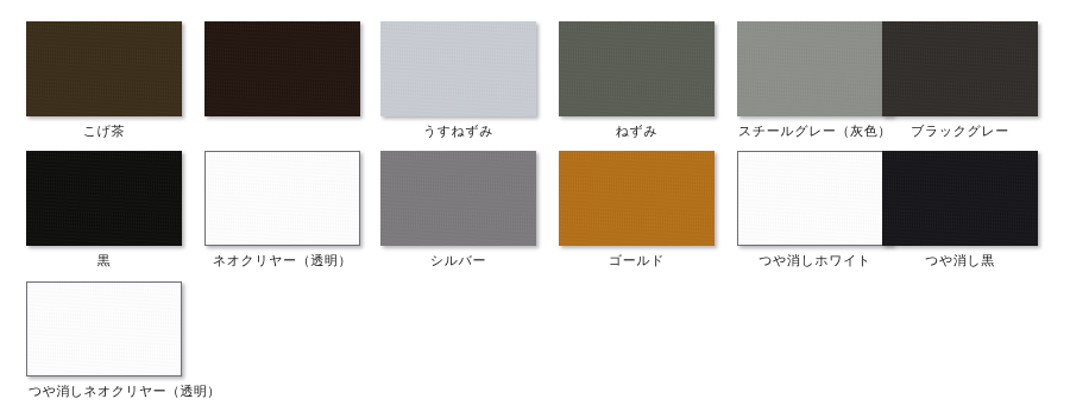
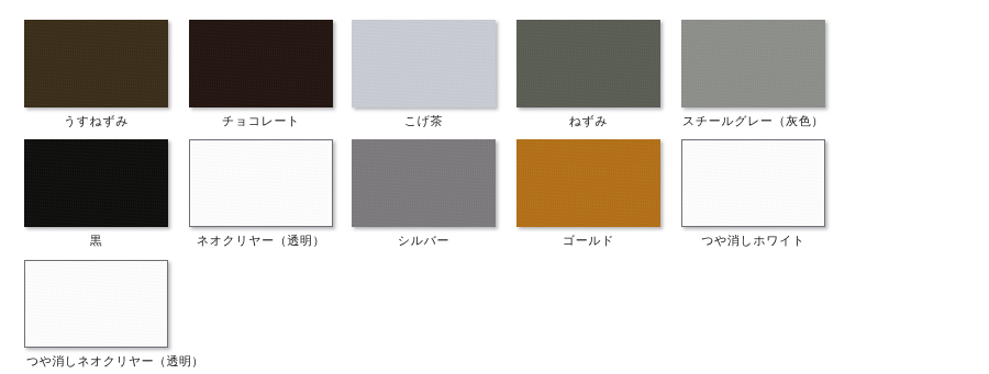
- こげ茶
+ うすねずみ
+ チョコレート
- うすねずみ
+ こげ茶
  ねずみ
  スチールグレー（灰色）
- ブラックグレー
  黒
  ネオクリヤー（透明）
  シルバー
  ゴールド
  つや消しホワイト
- つや消し黒
  つや消しネオクリヤー（透明）
